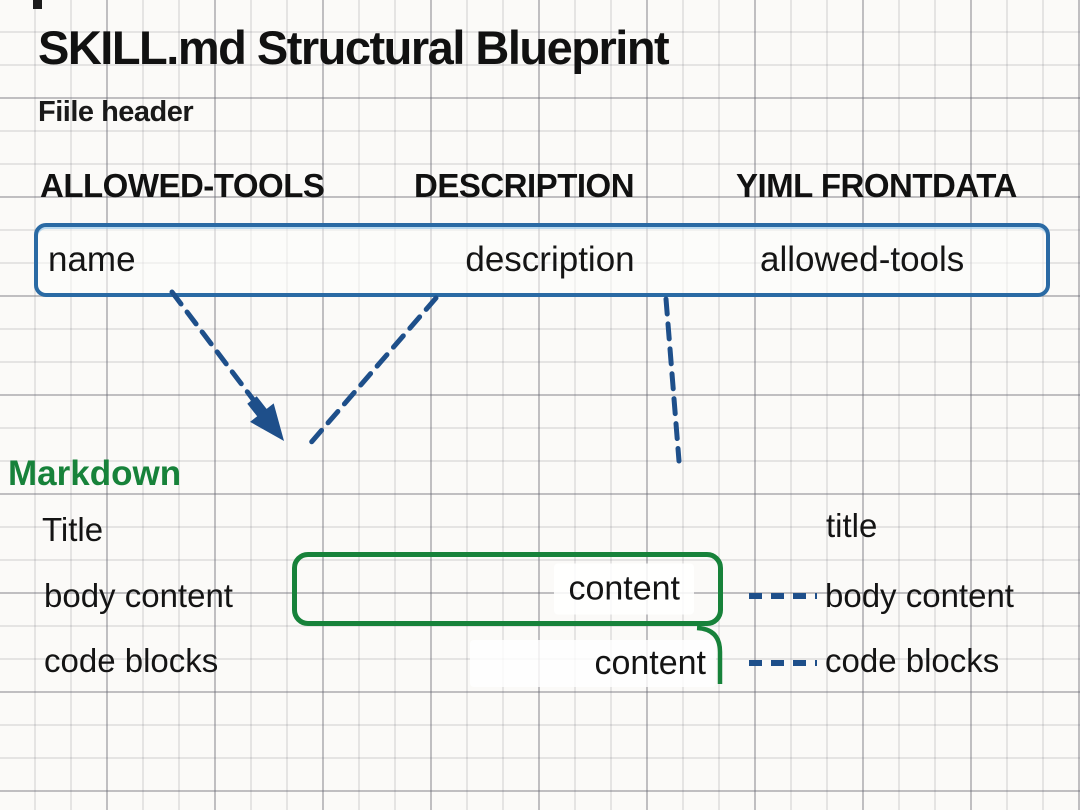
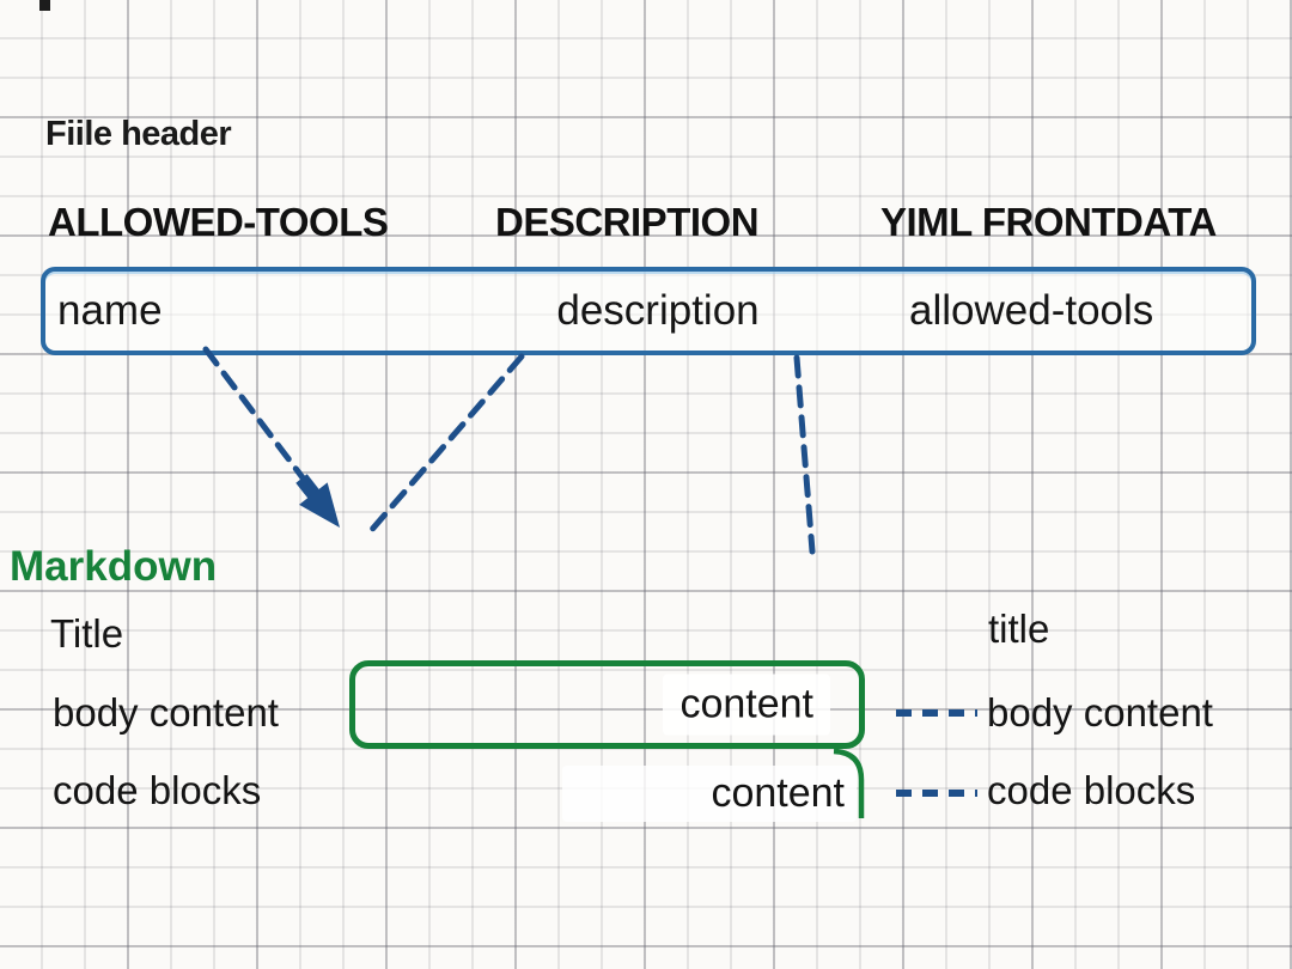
- SKILL.md Structural Blueprint
  Fiile header
  ALLOWED-TOOLS
  DESCRIPTION
  YIML FRONTDATA
  name
  description
  allowed-tools
  Markdown
  Title
  body content
  code blocks
  content
  content
  title
  body content
  code blocks
